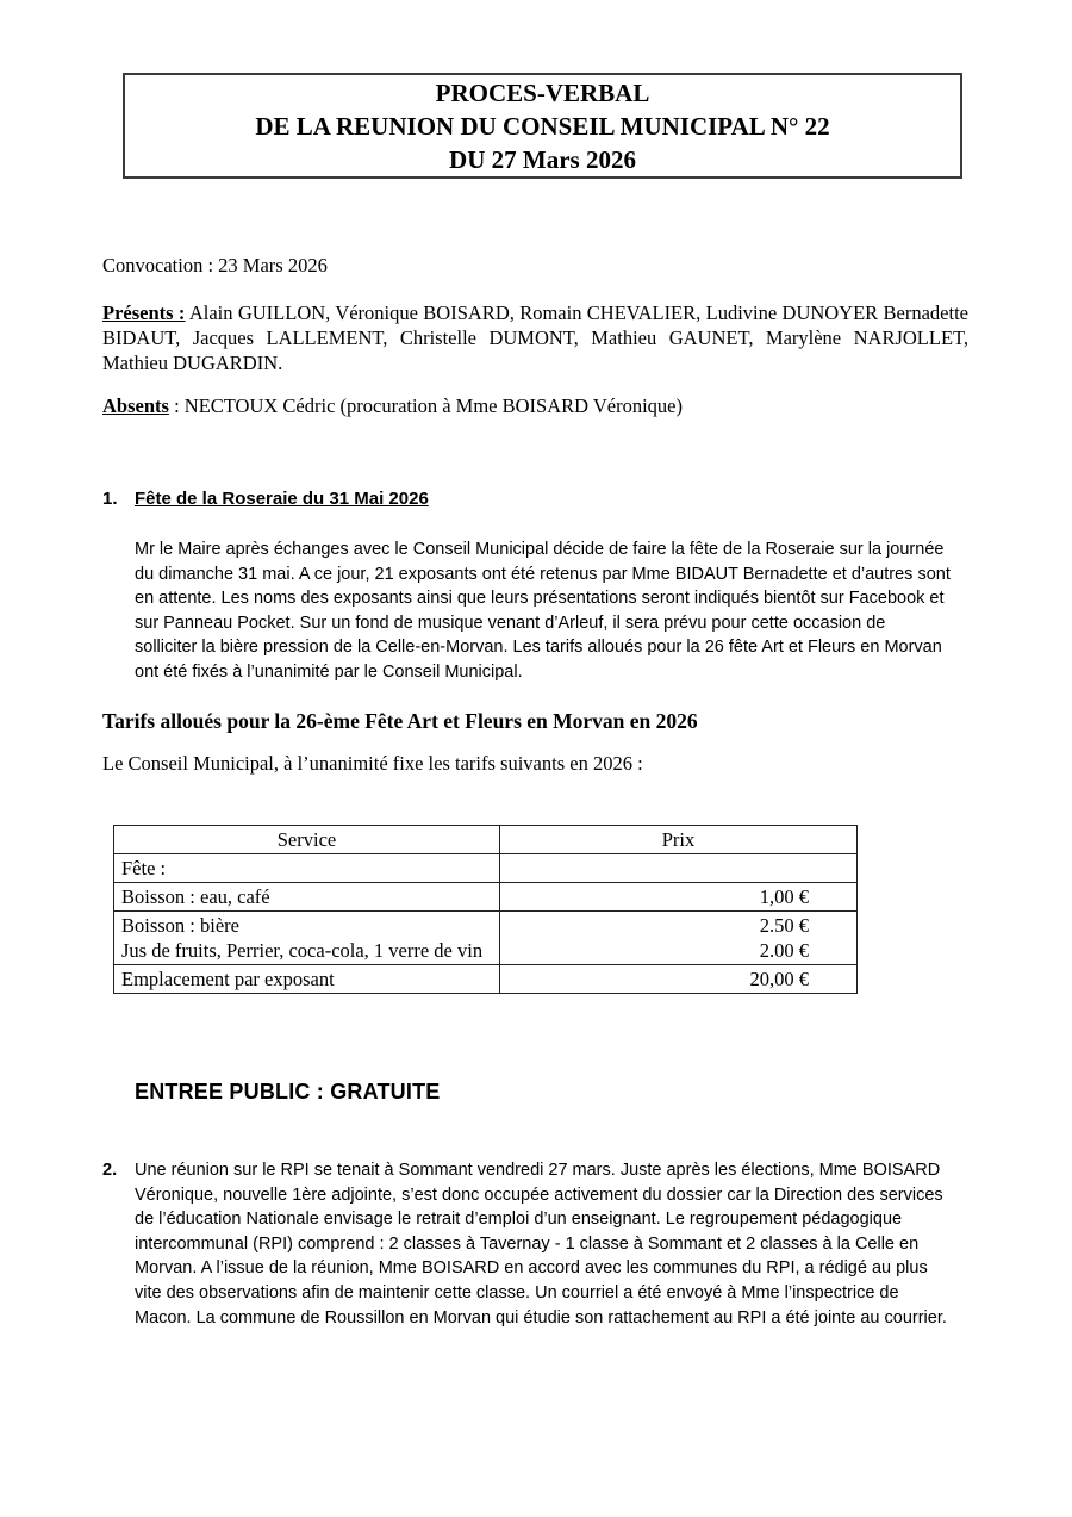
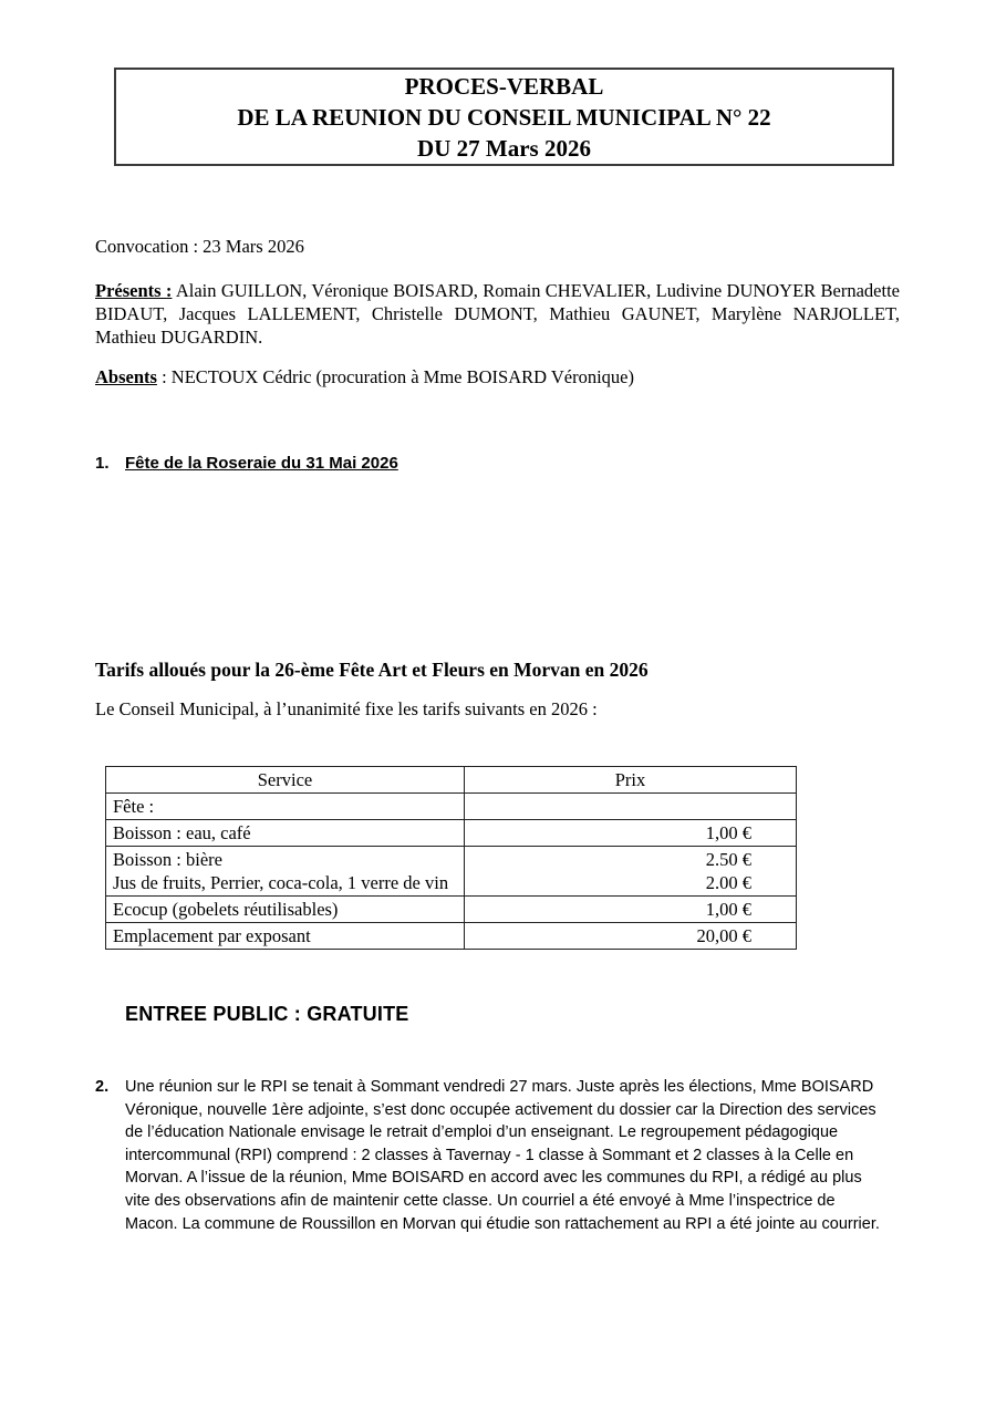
  PROCES-VERBAL
  DE LA REUNION DU CONSEIL MUNICIPAL N° 22
  DU 27 Mars 2026
  Convocation : 23 Mars 2026
  Présents : Alain GUILLON, Véronique BOISARD, Romain CHEVALIER, Ludivine DUNOYER Bernadette BIDAUT, Jacques LALLEMENT, Christelle DUMONT, Mathieu GAUNET, Marylène NARJOLLET, Mathieu DUGARDIN.
  Absents : NECTOUX Cédric (procuration à Mme BOISARD Véronique)
  1. Fête de la Roseraie du 31 Mai 2026
- Mr le Maire après échanges avec le Conseil Municipal décide de faire la fête de la Roseraie sur la journée du dimanche 31 mai. A ce jour, 21 exposants ont été retenus par Mme BIDAUT Bernadette et d’autres sont en attente. Les noms des exposants ainsi que leurs présentations seront indiqués bientôt sur Facebook et sur Panneau Pocket. Sur un fond de musique venant d’Arleuf, il sera prévu pour cette occasion de solliciter la bière pression de la Celle-en-Morvan. Les tarifs alloués pour la 26 fête Art et Fleurs en Morvan ont été fixés à l’unanimité par le Conseil Municipal.
  Tarifs alloués pour la 26-ème Fête Art et Fleurs en Morvan en 2026
  Le Conseil Municipal, à l’unanimité fixe les tarifs suivants en 2026 :
  Service	Prix
  Fête :
  Boisson : eau, café	1,00 €
  Boisson : bière Jus de fruits, Perrier, coca-cola, 1 verre de vin	2.50 € 2.00 €
+ Ecocup (gobelets réutilisables)	1,00 €
  Emplacement par exposant	20,00 €
  ENTREE PUBLIC : GRATUITE
  2.
  Une réunion sur le RPI se tenait à Sommant vendredi 27 mars. Juste après les élections, Mme BOISARD Véronique, nouvelle 1ère adjointe, s’est donc occupée activement du dossier car la Direction des services de l’éducation Nationale envisage le retrait d’emploi d’un enseignant. Le regroupement pédagogique intercommunal (RPI) comprend : 2 classes à Tavernay - 1 classe à Sommant et 2 classes à la Celle en Morvan. A l’issue de la réunion, Mme BOISARD en accord avec les communes du RPI, a rédigé au plus vite des observations afin de maintenir cette classe. Un courriel a été envoyé à Mme l’inspectrice de Macon. La commune de Roussillon en Morvan qui étudie son rattachement au RPI a été jointe au courrier.
